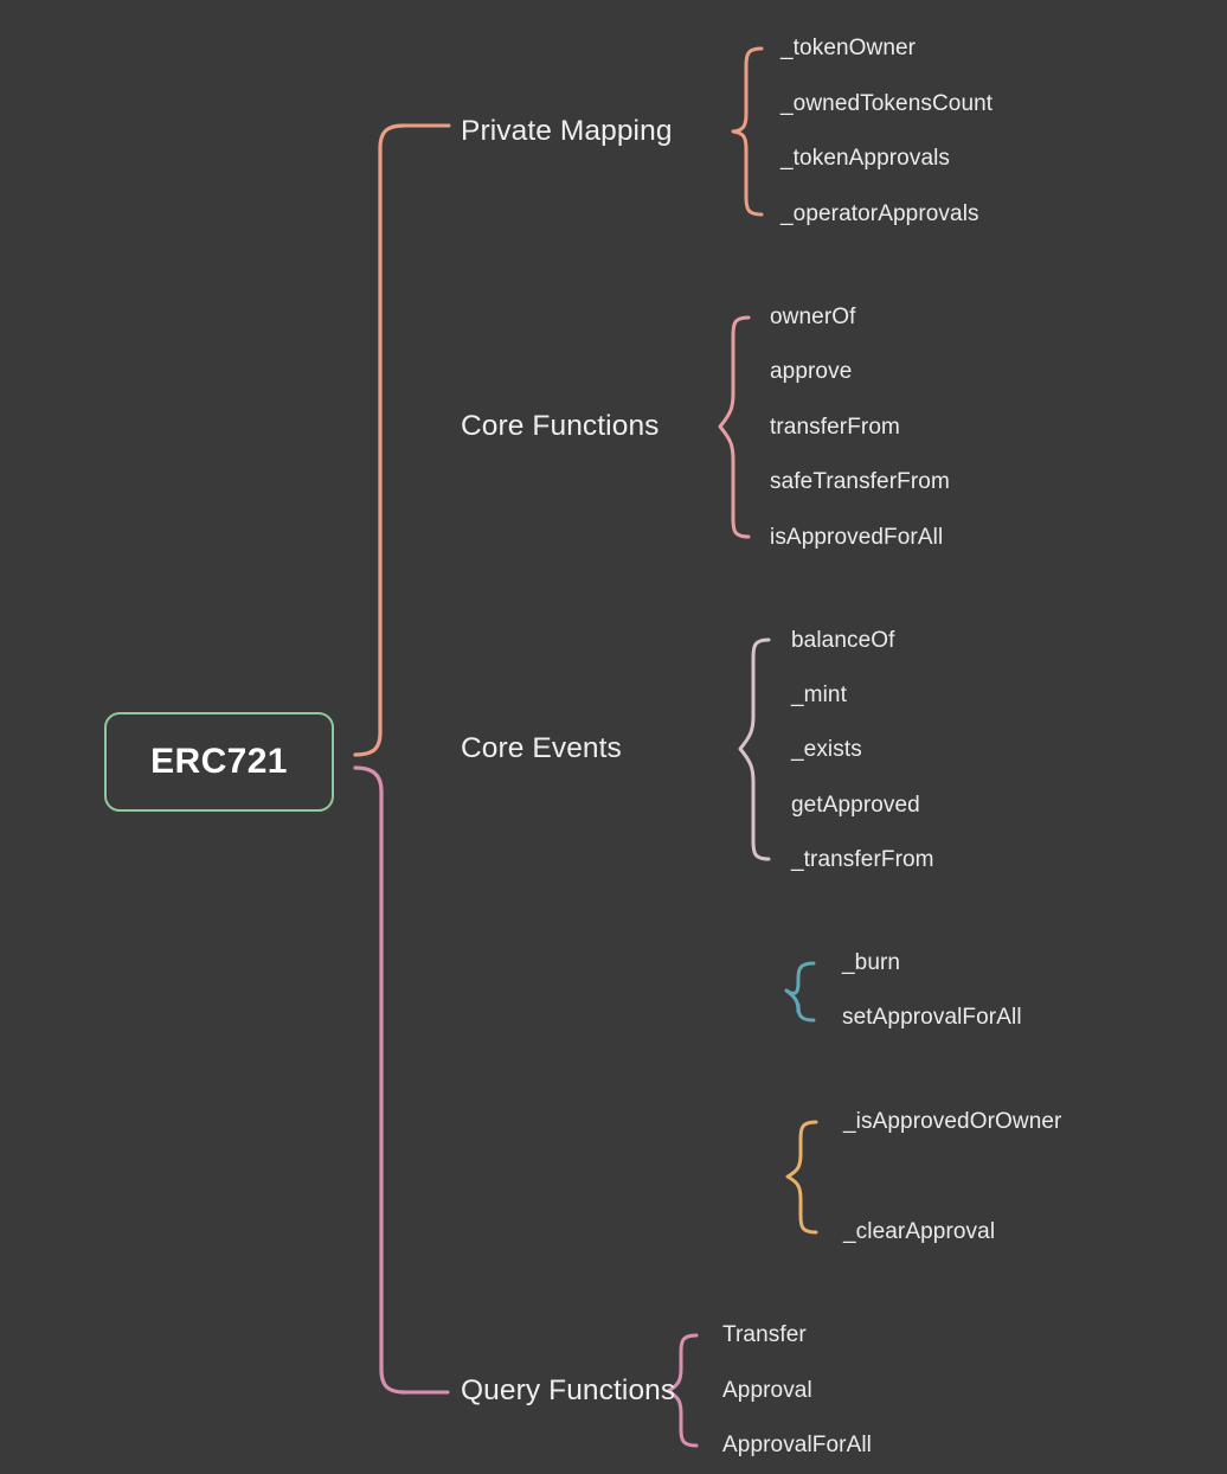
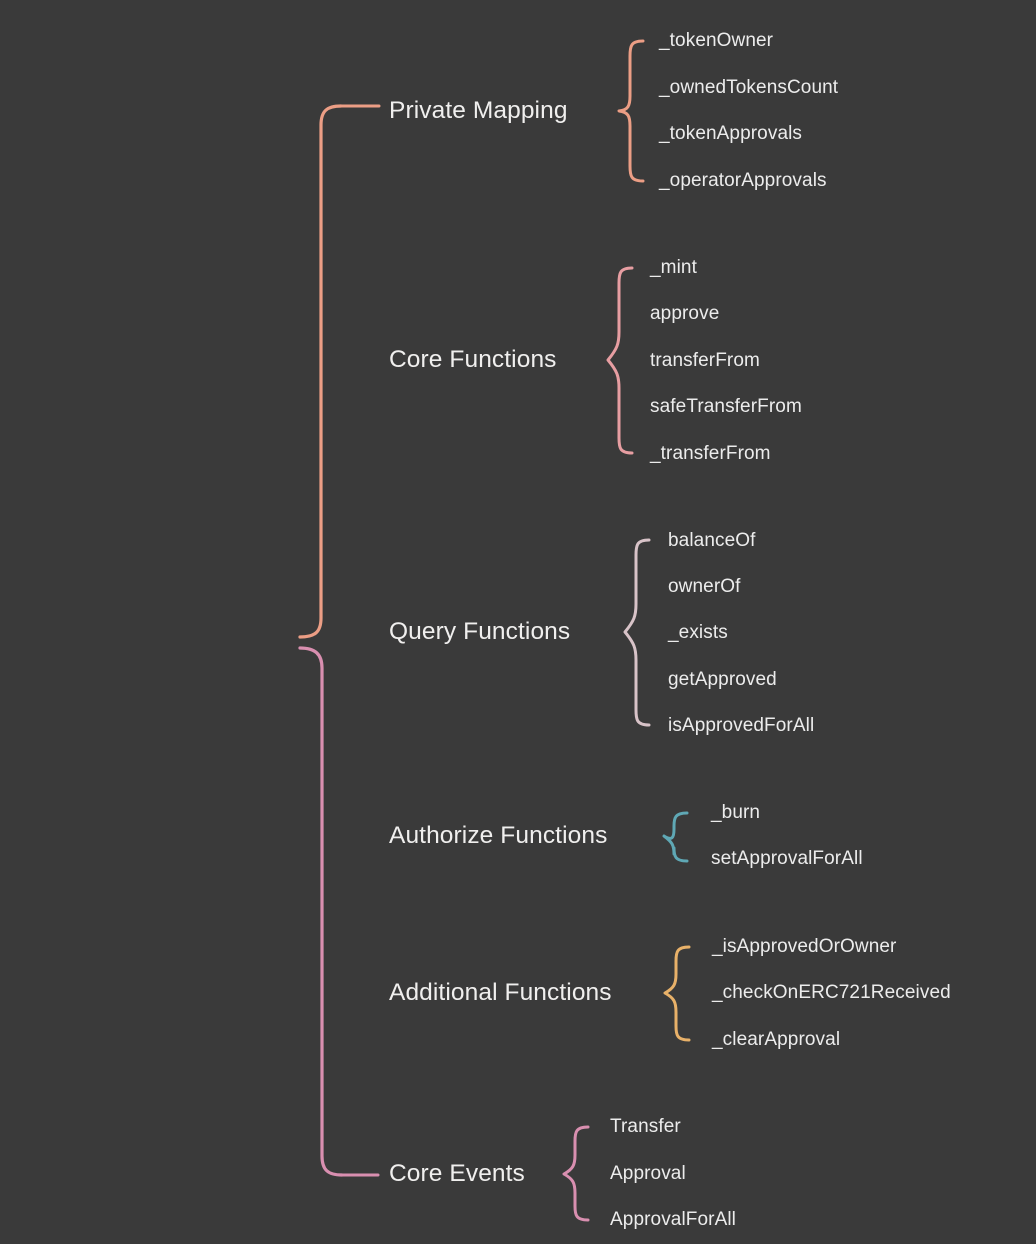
- ERC721
  Private Mapping
  _tokenOwner
  _ownedTokensCount
  _tokenApprovals
  _operatorApprovals
  Core Functions
- ownerOf
+ _mint
  approve
  transferFrom
  safeTransferFrom
- isApprovedForAll
+ _transferFrom
- Core Events
+ Query Functions
  balanceOf
- _mint
+ ownerOf
  _exists
  getApproved
- _transferFrom
+ isApprovedForAll
+ Authorize Functions
  _burn
  setApprovalForAll
+ Additional Functions
  _isApprovedOrOwner
+ _checkOnERC721Received
  _clearApproval
- Query Functions
+ Core Events
  Transfer
  Approval
  ApprovalForAll
